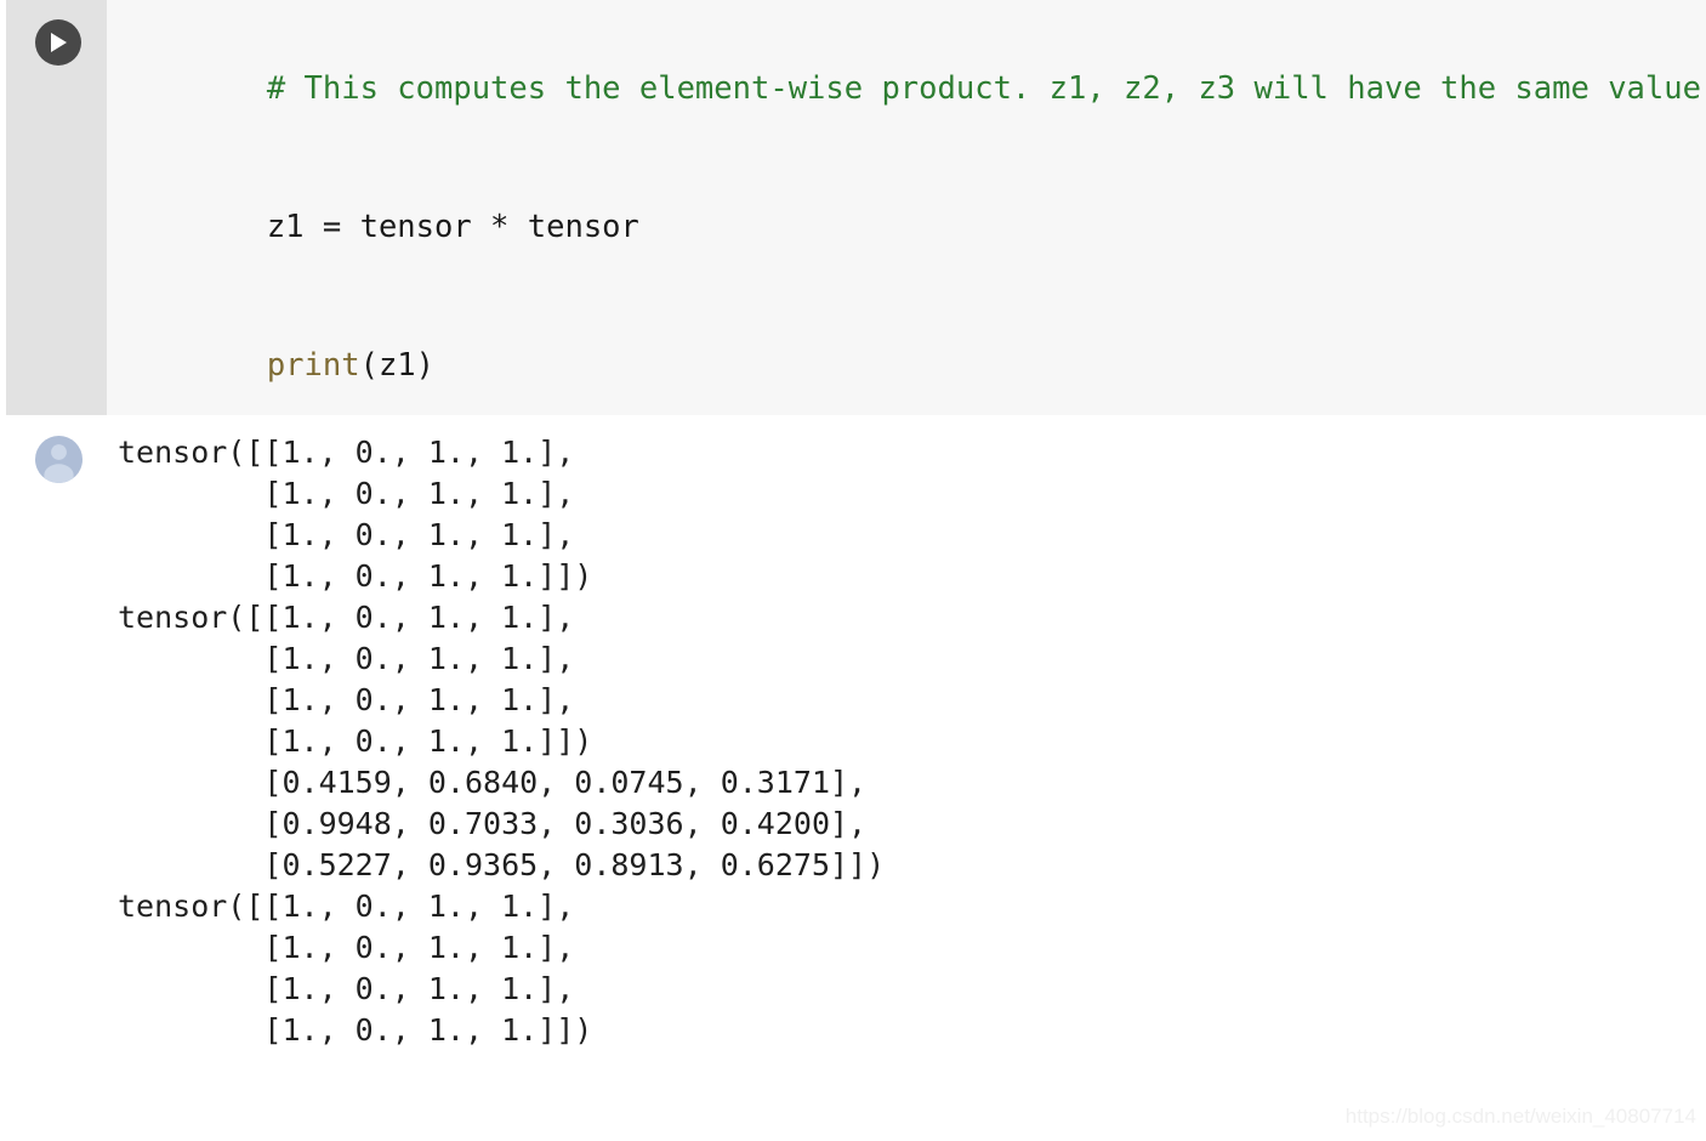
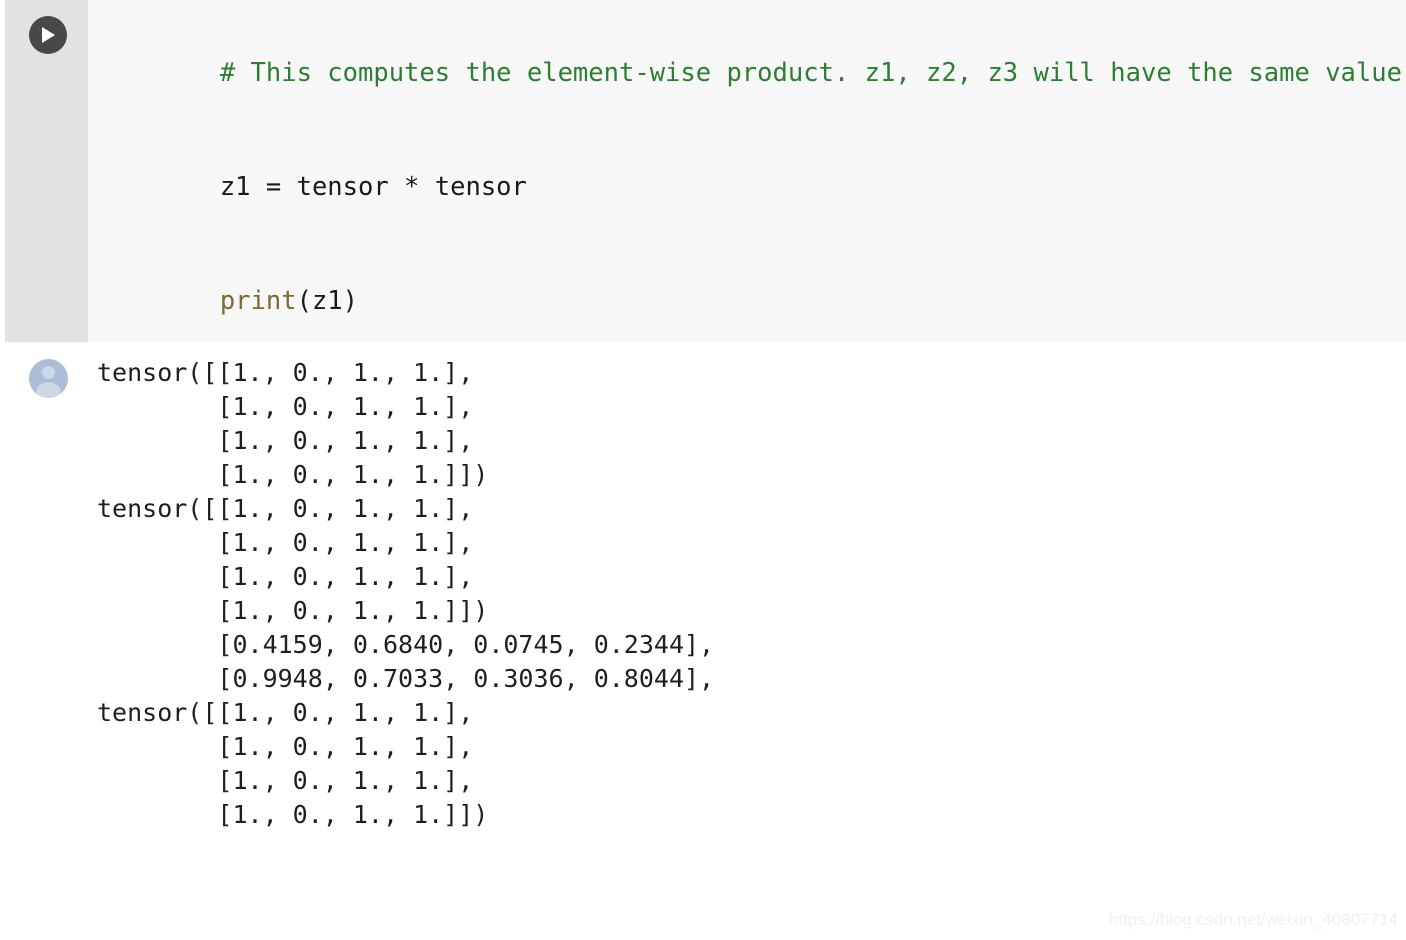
  # This computes the element-wise product. z1, z2, z3 will have the same value
  z1 = tensor * tensor
  print(z1)
  tensor([[1., 0., 1., 1.],
  [1., 0., 1., 1.],
  [1., 0., 1., 1.],
  [1., 0., 1., 1.]])
  tensor([[1., 0., 1., 1.],
  [1., 0., 1., 1.],
  [1., 0., 1., 1.],
  [1., 0., 1., 1.]])
- [0.4159, 0.6840, 0.0745, 0.3171],
+ [0.4159, 0.6840, 0.0745, 0.2344],
- [0.9948, 0.7033, 0.3036, 0.4200],
+ [0.9948, 0.7033, 0.3036, 0.8044],
- [0.5227, 0.9365, 0.8913, 0.6275]])
  tensor([[1., 0., 1., 1.],
  [1., 0., 1., 1.],
  [1., 0., 1., 1.],
  [1., 0., 1., 1.]])
